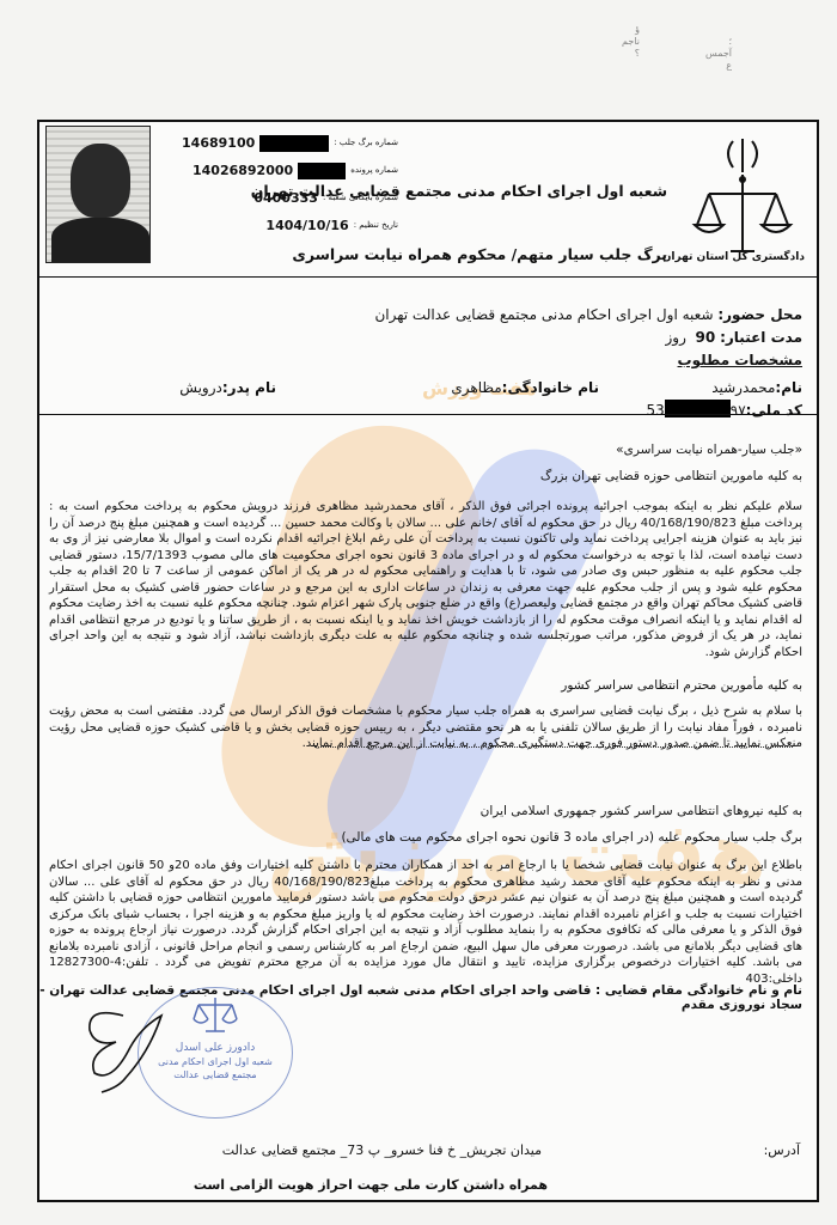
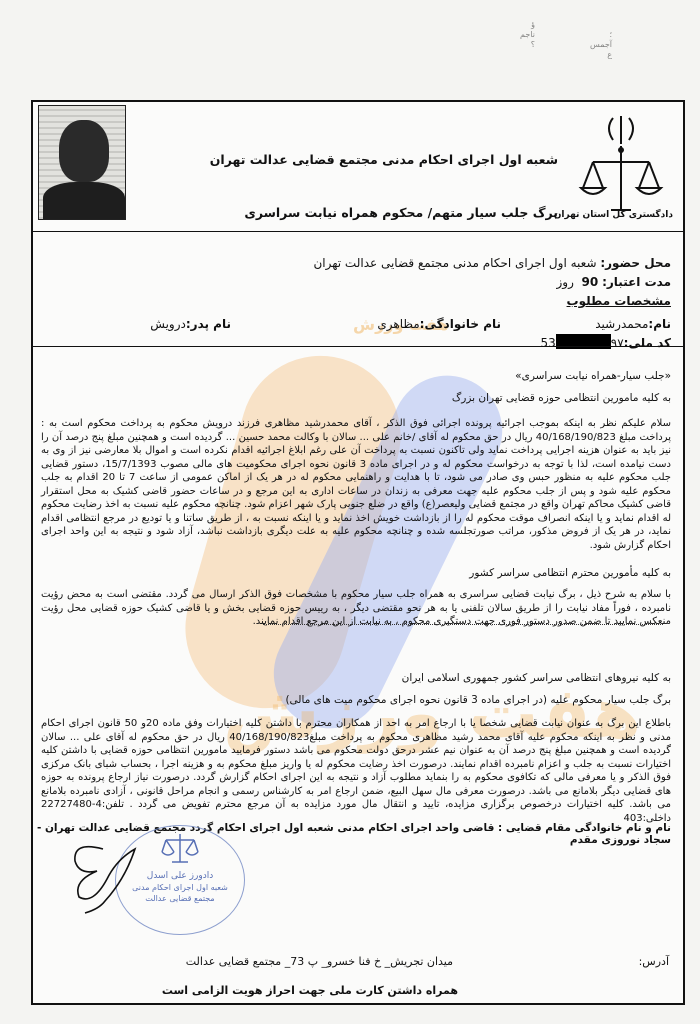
  ؤ
  ناجم
  ؟
  ؛
  آجمس
  ع
  هفت ورزش
  هفت ورزش
- شماره برگ جلب :
- 14689100
- شماره پرونده
- 14026892000
- شماره بایگانی شعبه :
- 0400333
- تاریخ تنظیم :
- 1404/10/16
  شعبه اول اجرای احکام مدنی مجتمع قضایی عدالت تهران
  برگ جلب سیار متهم/ محکوم همراه نیابت سراسری
  دادگستری کل استان تهران
  محل حضور:
  شعبه اول اجرای احکام مدنی مجتمع قضایی عدالت تهران
  مدت اعتبار:
  90
  روز
  مشخصات مطلوب
  نام:محمدرشید
  نام خانوادگی:مظاهری
  نام پدر:درویش
  کد ملی:
  ۹۷
  53
  «جلب سیار-همراه نیابت سراسری»
  به کلیه مامورین انتظامی حوزه قضایی تهران بزرگ
  سلام علیکم نظر به اینکه بموجب اجرائیه پرونده اجرائی فوق الذکر ، آقای محمدرشید مظاهری فرزند درویش محکوم به پرداخت محکوم است به : پرداخت مبلغ 40/168/190/823 ریال در حق محکوم له آقای /خانم علی ... سالان با وکالت محمد حسین ... گردیده است و همچنین مبلغ پنج درصد آن را نیز باید به عنوان هزینه اجرایی پرداخت نماید ولی تاکنون نسبت به پرداخت آن علی رغم ابلاغ اجرائیه اقدام نکرده است و اموال بلا معارضی نیز از وی به دست نیامده است، لذا با توجه به درخواست محکوم له و در اجرای ماده 3 قانون نحوه اجرای محکومیت های مالی مصوب 15/7/1393، دستور قضایی جلب محکوم علیه به منظور حبس وی صادر می شود، تا با هدایت و راهنمایی محکوم له در هر یک از اماکن عمومی از ساعت 7 تا 20 اقدام به جلب محکوم علیه شود و پس از جلب محکوم علیه جهت معرفی به زندان در ساعات اداری به این مرجع و در ساعات حضور قاضی کشیک به محل استقرار قاضی کشیک محاکم تهران واقع در مجتمع قضایی ولیعصر(ع) واقع در ضلع جنوبی پارک شهر اعزام شود. چنانچه محکوم علیه نسبت به اخذ رضایت محکوم له اقدام نماید و یا اینکه انصراف موقت محکوم له را از بازداشت خویش اخذ نماید و یا اینکه نسبت به ، از طریق ساتنا و یا تودیع در مرجع انتظامی اقدام نماید، در هر یک از فروض مذکور، مراتب صورتجلسه شده و چنانچه محکوم علیه به علت دیگری بازداشت نباشد، آزاد شود و نتیجه به این واحد اجرای احکام گزارش شود.
  به کلیه مأمورین محترم انتظامی سراسر کشور
  با سلام به شرح ذیل ، برگ نیابت قضایی سراسری به همراه جلب سیار محکوم با مشخصات فوق الذکر ارسال می گردد. مقتضی است به محض رؤیت نامبرده ، فوراً مفاد نیابت را از طریق سالان تلفنی یا به هر نحو مقتضی دیگر ، به رییس حوزه قضایی بخش و یا قاضی کشیک حوزه قضایی محل رؤیت منعکس نمایید تا ضمن صدور دستور فوری جهت دستگیری محکوم ، به نیابت از این مرجع اقدام نمایند.
  به کلیه نیروهای انتظامی سراسر کشور جمهوری اسلامی ایران
  برگ جلب سیار محکوم علیه (در اجرای ماده 3 قانون نحوه اجرای محکوم میت های مالی)
- باطلاع این برگ به عنوان نیابت قضایی شخصا یا با ارجاع امر به احد از همکاران محترم با داشتن کلیه اختیارات وفق ماده 20و 50 قانون اجرای احکام مدنی و نظر به اینکه محکوم علیه آقای محمد رشید مظاهری محکوم به پرداخت مبلغ40/168/190/823 ریال در حق محکوم له آقای علی ... سالان گردیده است و همچنین مبلغ پنج درصد آن به عنوان نیم عشر درحق دولت محکوم می باشد دستور فرمایید مامورین انتظامی حوزه قضایی با داشتن کلیه اختیارات نسبت به جلب و اعزام نامبرده اقدام نمایند. درصورت اخذ رضایت محکوم له یا واریز مبلغ محکوم به و هزینه اجرا ، بحساب شبای بانک مرکزی فوق الذکر و یا معرفی مالی که تکافوی محکوم به را بنماید مطلوب آزاد و نتیجه به این اجرای احکام گزارش گردد. درصورت نیاز ارجاع پرونده به حوزه های قضایی دیگر بلامانع می باشد. درصورت معرفی مال سهل البیع، ضمن ارجاع امر به کارشناس رسمی و انجام مراحل قانونی ، آزادی نامبرده بلامانع می باشد. کلیه اختیارات درخصوص برگزاری مزایده، تایید و انتقال مال مورد مزایده به آن مرجع محترم تفویض می گردد . تلفن:4-12827300 داخلی:403
+ باطلاع این برگ به عنوان نیابت قضایی شخصا یا با ارجاع امر به احد از همکاران محترم با داشتن کلیه اختیارات وفق ماده 20و 50 قانون اجرای احکام مدنی و نظر به اینکه محکوم علیه آقای محمد رشید مظاهری محکوم به پرداخت مبلغ40/168/190/823 ریال در حق محکوم له آقای علی ... سالان گردیده است و همچنین مبلغ پنج درصد آن به عنوان نیم عشر درحق دولت محکوم می باشد دستور فرمایید مامورین انتظامی حوزه قضایی با داشتن کلیه اختیارات نسبت به جلب و اعزام نامبرده اقدام نمایند. درصورت اخذ رضایت محکوم له یا واریز مبلغ محکوم به و هزینه اجرا ، بحساب شبای بانک مرکزی فوق الذکر و یا معرفی مالی که تکافوی محکوم به را بنماید مطلوب آزاد و نتیجه به این اجرای احکام گزارش گردد. درصورت نیاز ارجاع پرونده به حوزه های قضایی دیگر بلامانع می باشد. درصورت معرفی مال سهل البیع، ضمن ارجاع امر به کارشناس رسمی و انجام مراحل قانونی ، آزادی نامبرده بلامانع می باشد. کلیه اختیارات درخصوص برگزاری مزایده، تایید و انتقال مال مورد مزایده به آن مرجع محترم تفویض می گردد . تلفن:4-22727480 داخلی:403
- نام و نام خانوادگی مقام قضایی : قاضی واحد اجرای احکام مدنی شعبه اول اجرای احکام مدنی مجتمع قضایی عدالت تهران - سجاد نوروزی مقدم
+ نام و نام خانوادگی مقام قضایی : قاضی واحد اجرای احکام مدنی شعبه اول اجرای احکام گردد مجتمع قضایی عدالت تهران - سجاد نوروزی مقدم
  دادورز علی اسدل
  شعبه اول اجرای احکام مدنی
  مجتمع قضایی عدالت
  آدرس:
  میدان تجریش_ خ فنا خسرو_ پ 73_ مجتمع قضایی عدالت
  همراه داشتن کارت ملی جهت احراز هویت الزامی است
